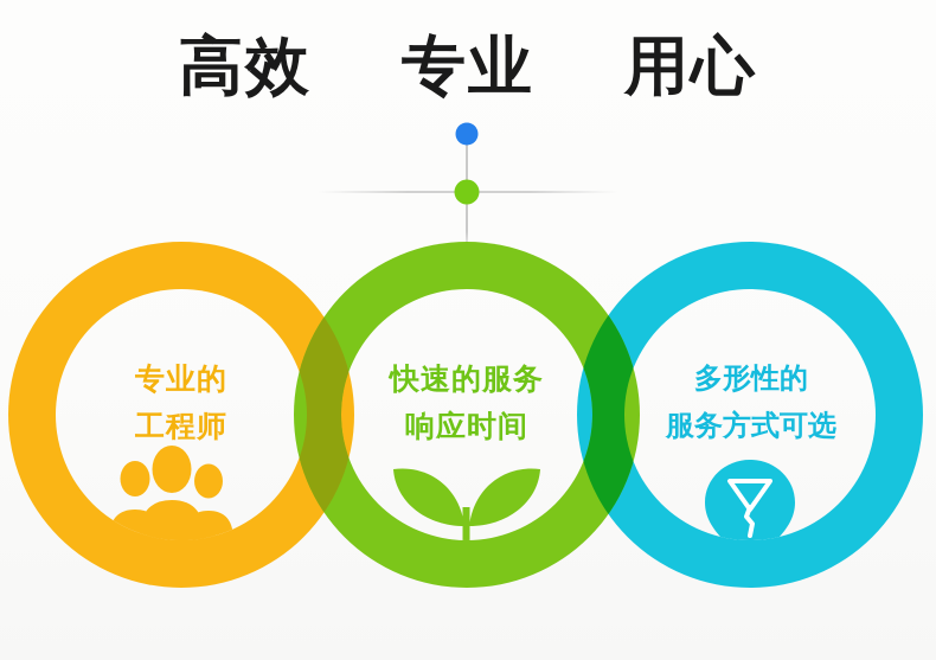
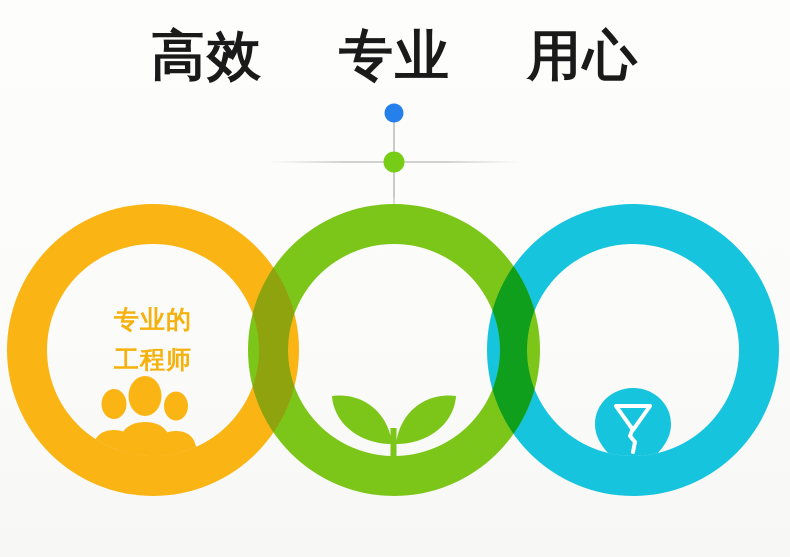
  专业的
  工程师
- 快速的服务
- 响应时间
- 多形性的
- 服务方式可选
